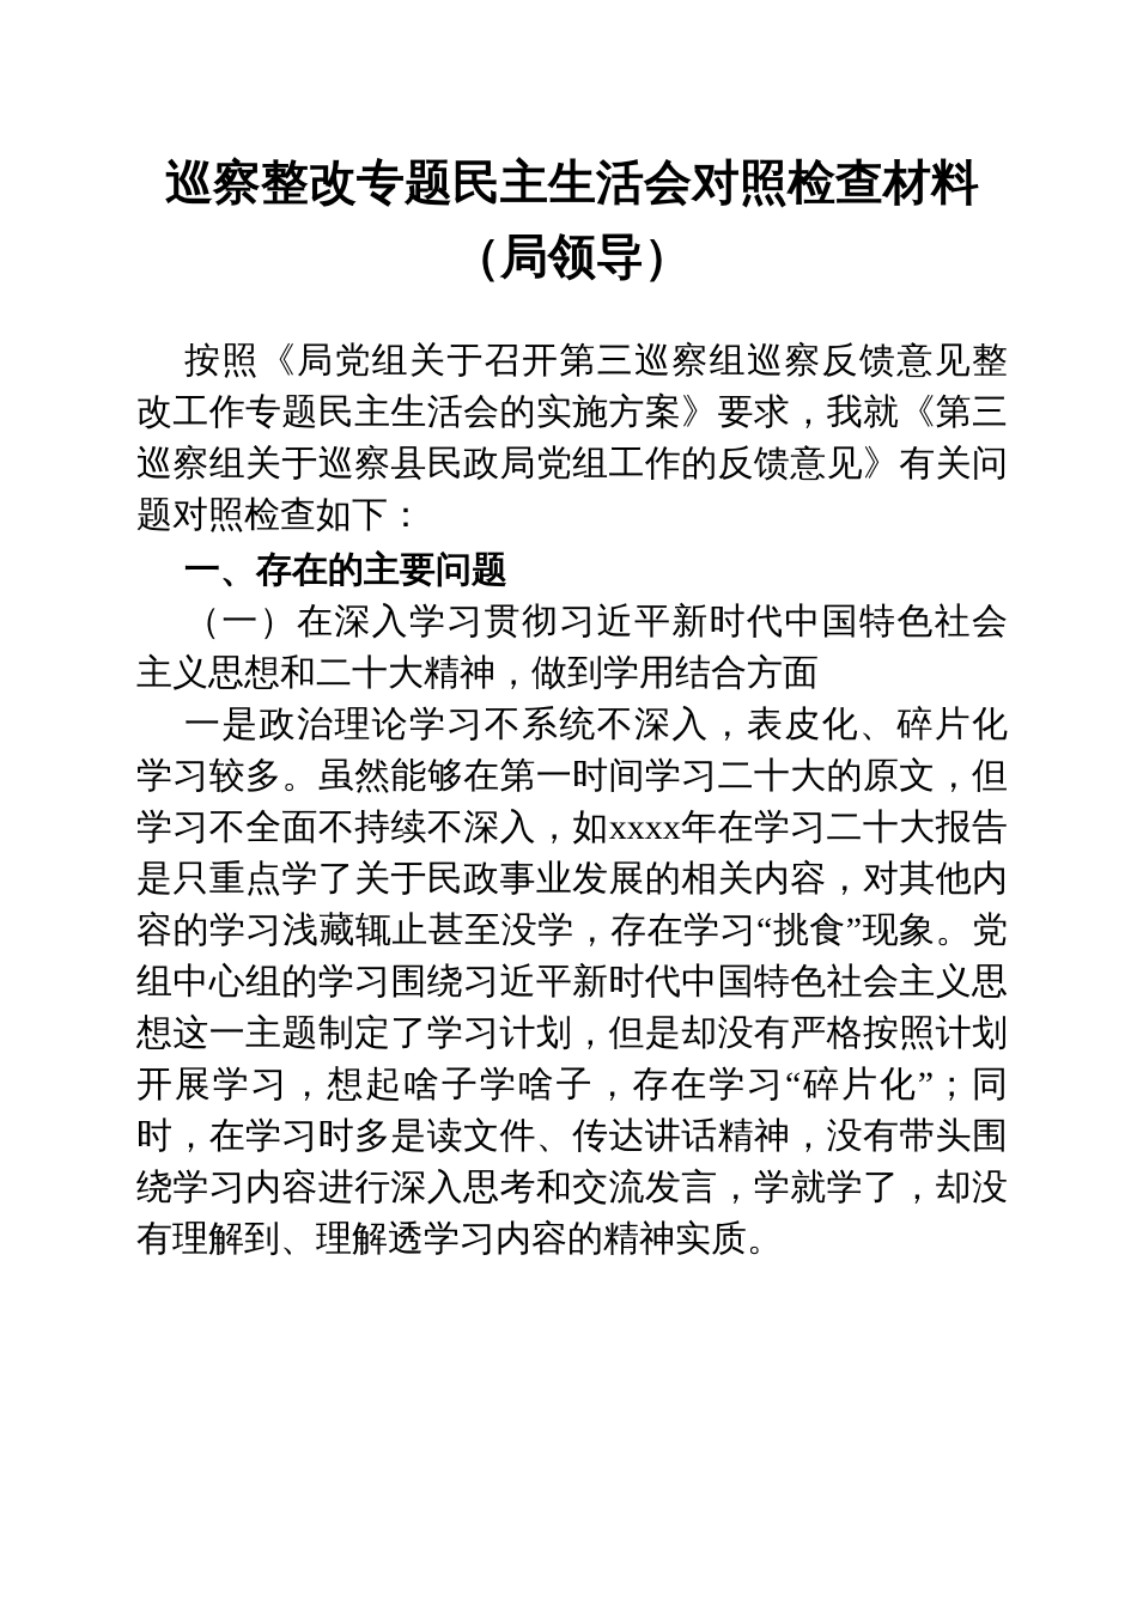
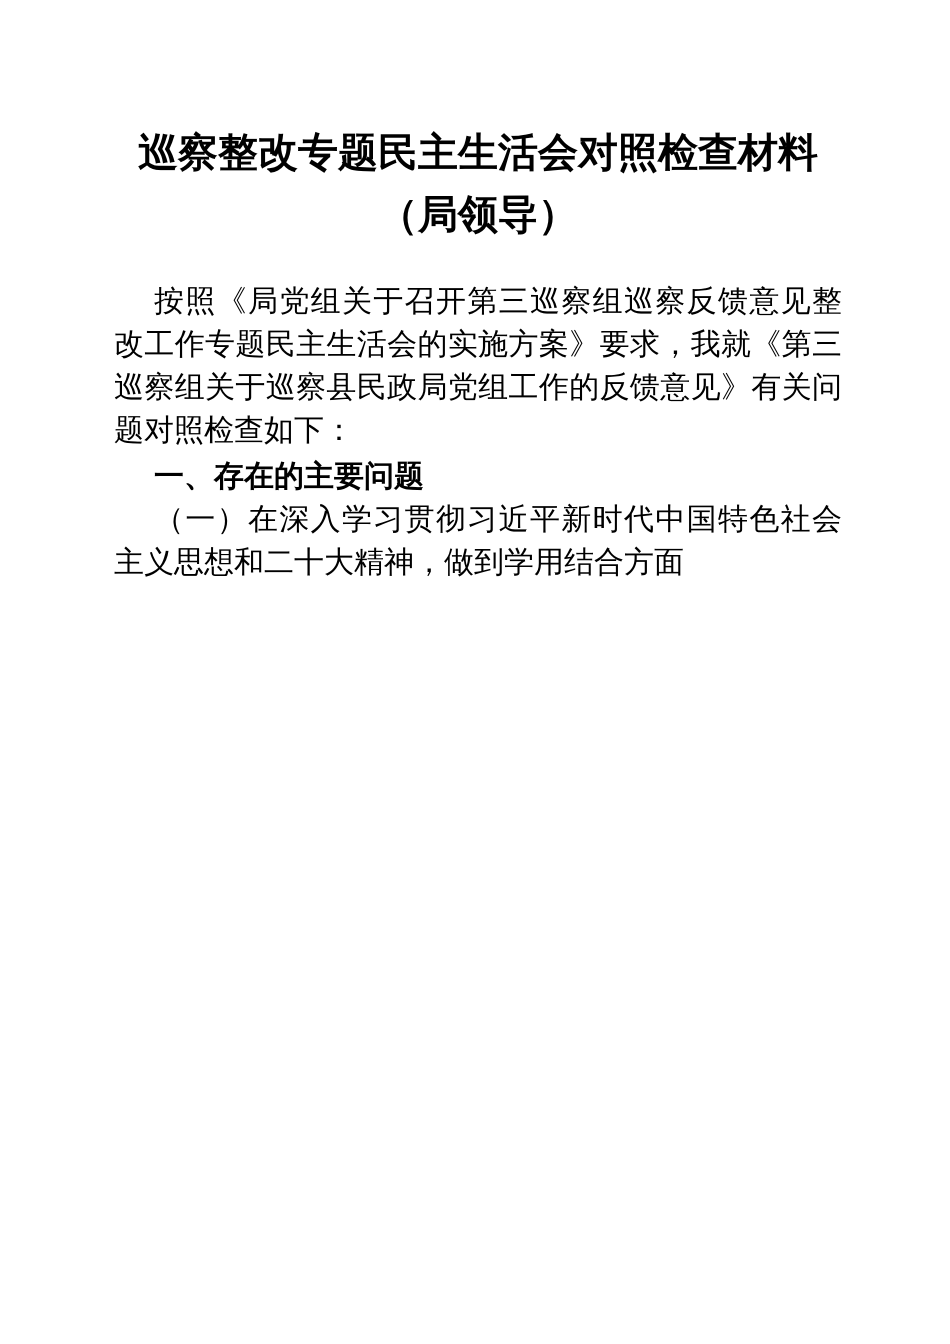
  巡察整改专题民主生活会对照检查材料（局领导）
  按照《局党组关于召开第三巡察组巡察反馈意见整改工作专题民主生活会的实施方案》要求，我就《第三巡察组关于巡察县民政局党组工作的反馈意见》有关问题对照检查如下：
  一、存在的主要问题
  （一）在深入学习贯彻习近平新时代中国特色社会主义思想和二十大精神，做到学用结合方面
- 一是政治理论学习不系统不深入，表皮化、碎片化学习较多。虽然能够在第一时间学习二十大的原文，但学习不全面不持续不深入，如xxxx年在学习二十大报告是只重点学了关于民政事业发展的相关内容，对其他内容的学习浅藏辄止甚至没学，存在学习“挑食”现象。党组中心组的学习围绕习近平新时代中国特色社会主义思想这一主题制定了学习计划，但是却没有严格按照计划开展学习，想起啥子学啥子，存在学习“碎片化”；同时，在学习时多是读文件、传达讲话精神，没有带头围绕学习内容进行深入思考和交流发言，学就学了，却没有理解到、理解透学习内容的精神实质。
